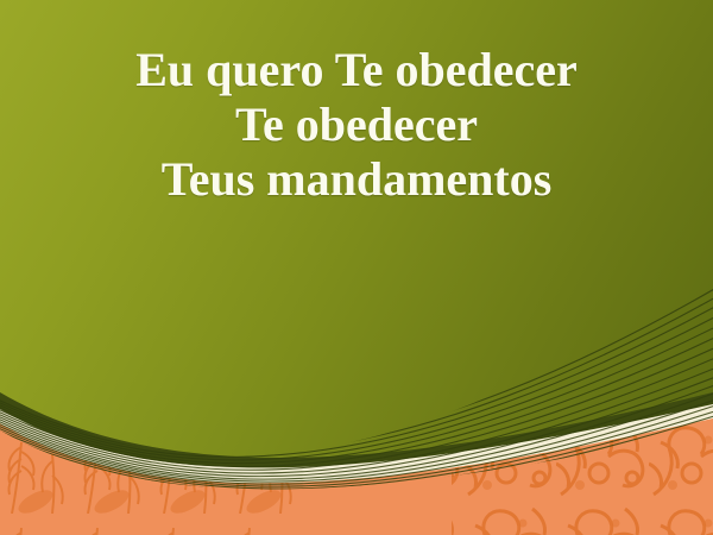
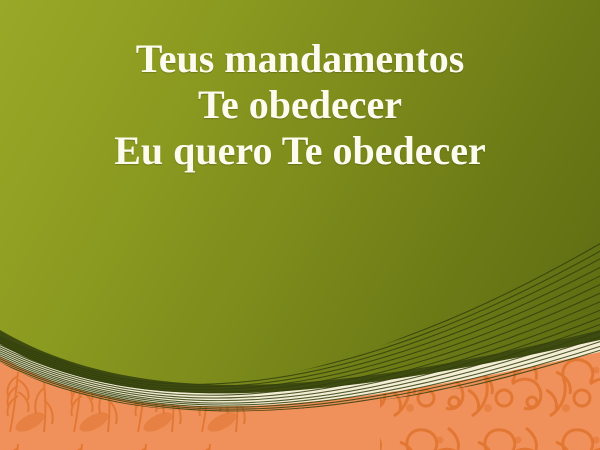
- Eu quero Te obedecer
+ Teus mandamentos
  Te obedecer
- Teus mandamentos
+ Eu quero Te obedecer
